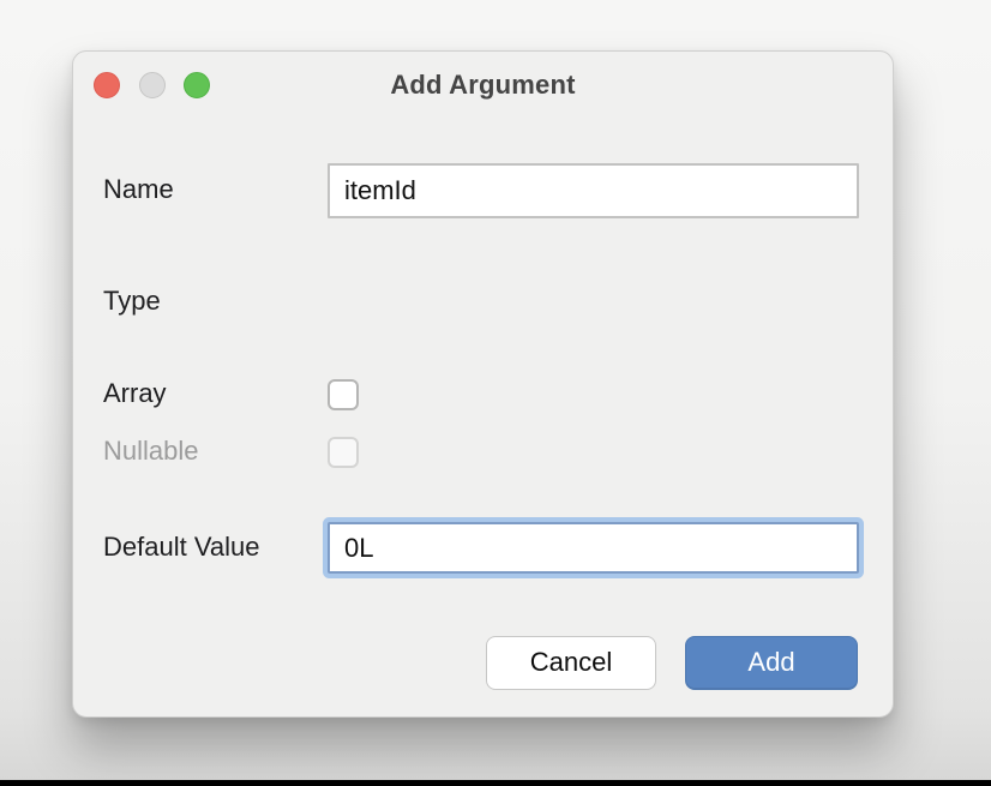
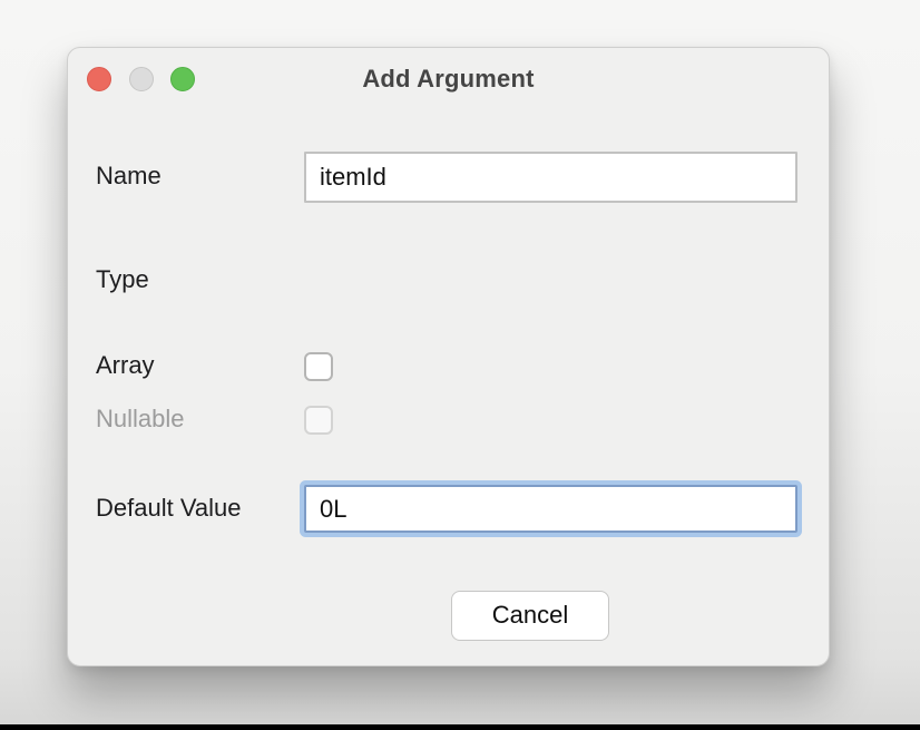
  Add Argument
  Name
  itemId
  Type
  Array
  Nullable
  Default Value
  0L
  Cancel
- Add
